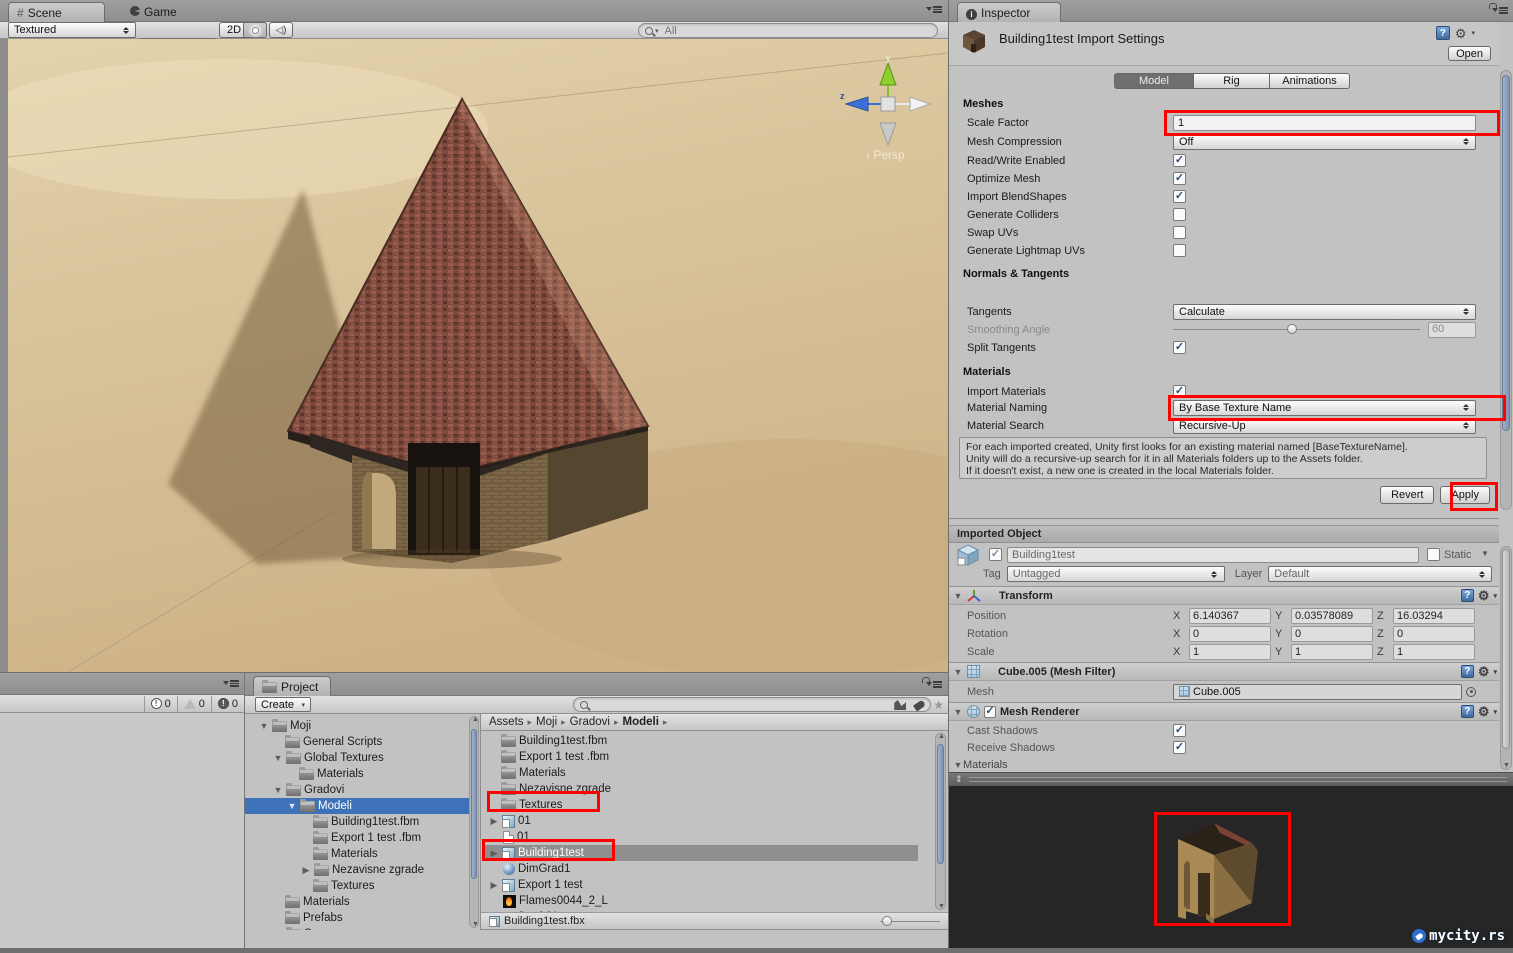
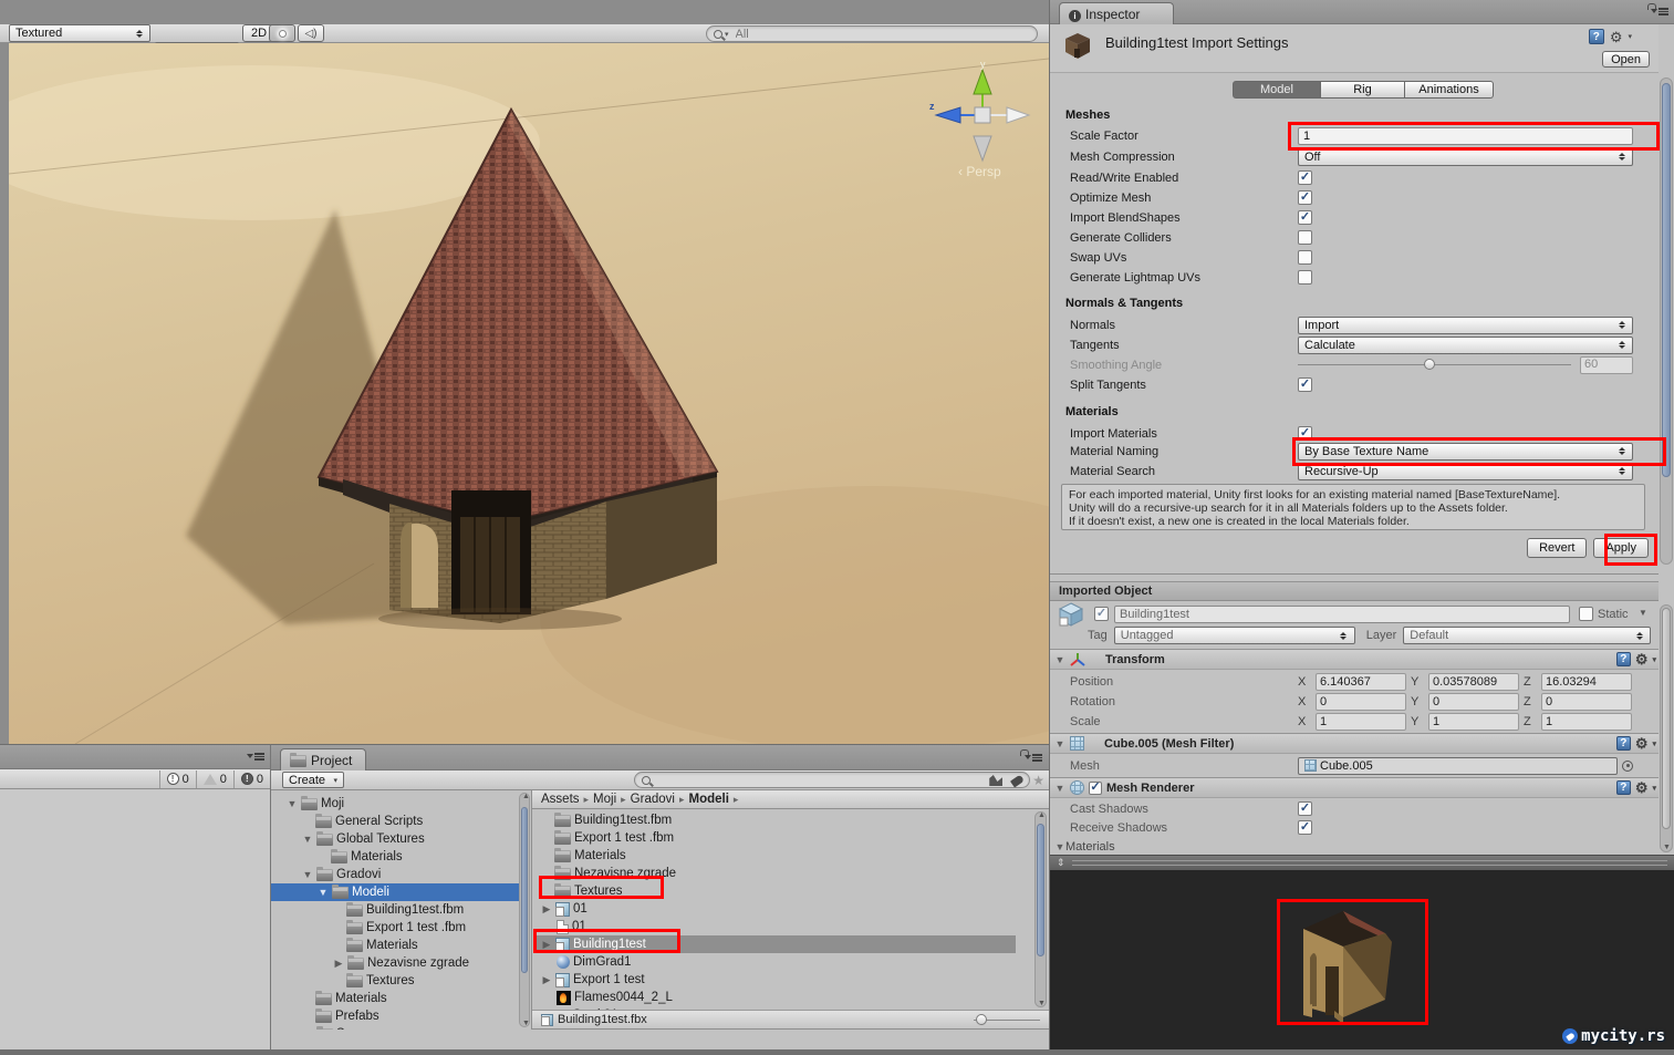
- # Scene
- Game
  Textured
  2D
  ◁)
  All
  y
  z
  ‹ Persp
  !
  0
  0
  !
  0
  Project
  Create
  ★
  ▼
  Moji
  General Scripts
  ▼
  Global Textures
  Materials
  ▼
  Gradovi
  ▼
  Modeli
  Building1test.fbm
  Export 1 test .fbm
  Materials
  ▶
  Nezavisne zgrade
  Textures
  Materials
  Prefabs
  Assets
  ▸
  Moji
  ▸
  Gradovi
  ▸
  Modeli
  ▸
  Building1test.fbm
  Export 1 test .fbm
  Materials
  Nezavisne zgrade
  Textures
  ▶
  01
  01
  ▶
  Building1test
  DimGrad1
  ▶
  Export 1 test
  Flames0044_2_L
  Building1test.fbx
  i Inspector
  Building1test Import Settings
  ?
  ⚙
  Open
  Model
  Rig
  Animations
  Meshes
  Scale Factor
  1
  Mesh Compression
  Off
  Read/Write Enabled
  ✓
  Optimize Mesh
  ✓
  Import BlendShapes
  ✓
  Generate Colliders
  Swap UVs
  Generate Lightmap UVs
  Normals & Tangents
+ Normals
+ Import
  Tangents
  Calculate
  Smoothing Angle
  60
  Split Tangents
  ✓
  Materials
  Import Materials
  ✓
  Material Naming
  By Base Texture Name
  Material Search
  Recursive-Up
- For each imported created, Unity first looks for an existing material named [BaseTextureName].
+ For each imported material, Unity first looks for an existing material named [BaseTextureName].
  Unity will do a recursive-up search for it in all Materials folders up to the Assets folder.
  If it doesn't exist, a new one is created in the local Materials folder.
  Revert
  Apply
  Imported Object
  ✓
  Building1test
  Static
  ▼
  Tag
  Untagged
  Layer
  Default
  ▼
  Transform
  ?
  ⚙
  Position
  X
  6.140367
  Y
  0.03578089
  Z
  16.03294
  Rotation
  X
  0
  Y
  0
  Z
  0
  Scale
  X
  1
  Y
  1
  Z
  1
  ▼
  Cube.005 (Mesh Filter)
  ?
  ⚙
  Mesh
  Cube.005
  ▼
  ✓
  Mesh Renderer
  ?
  ⚙
  Cast Shadows
  ✓
  Receive Shadows
  ✓
  ▼
  Materials
  ⇕
  mycity.rs
